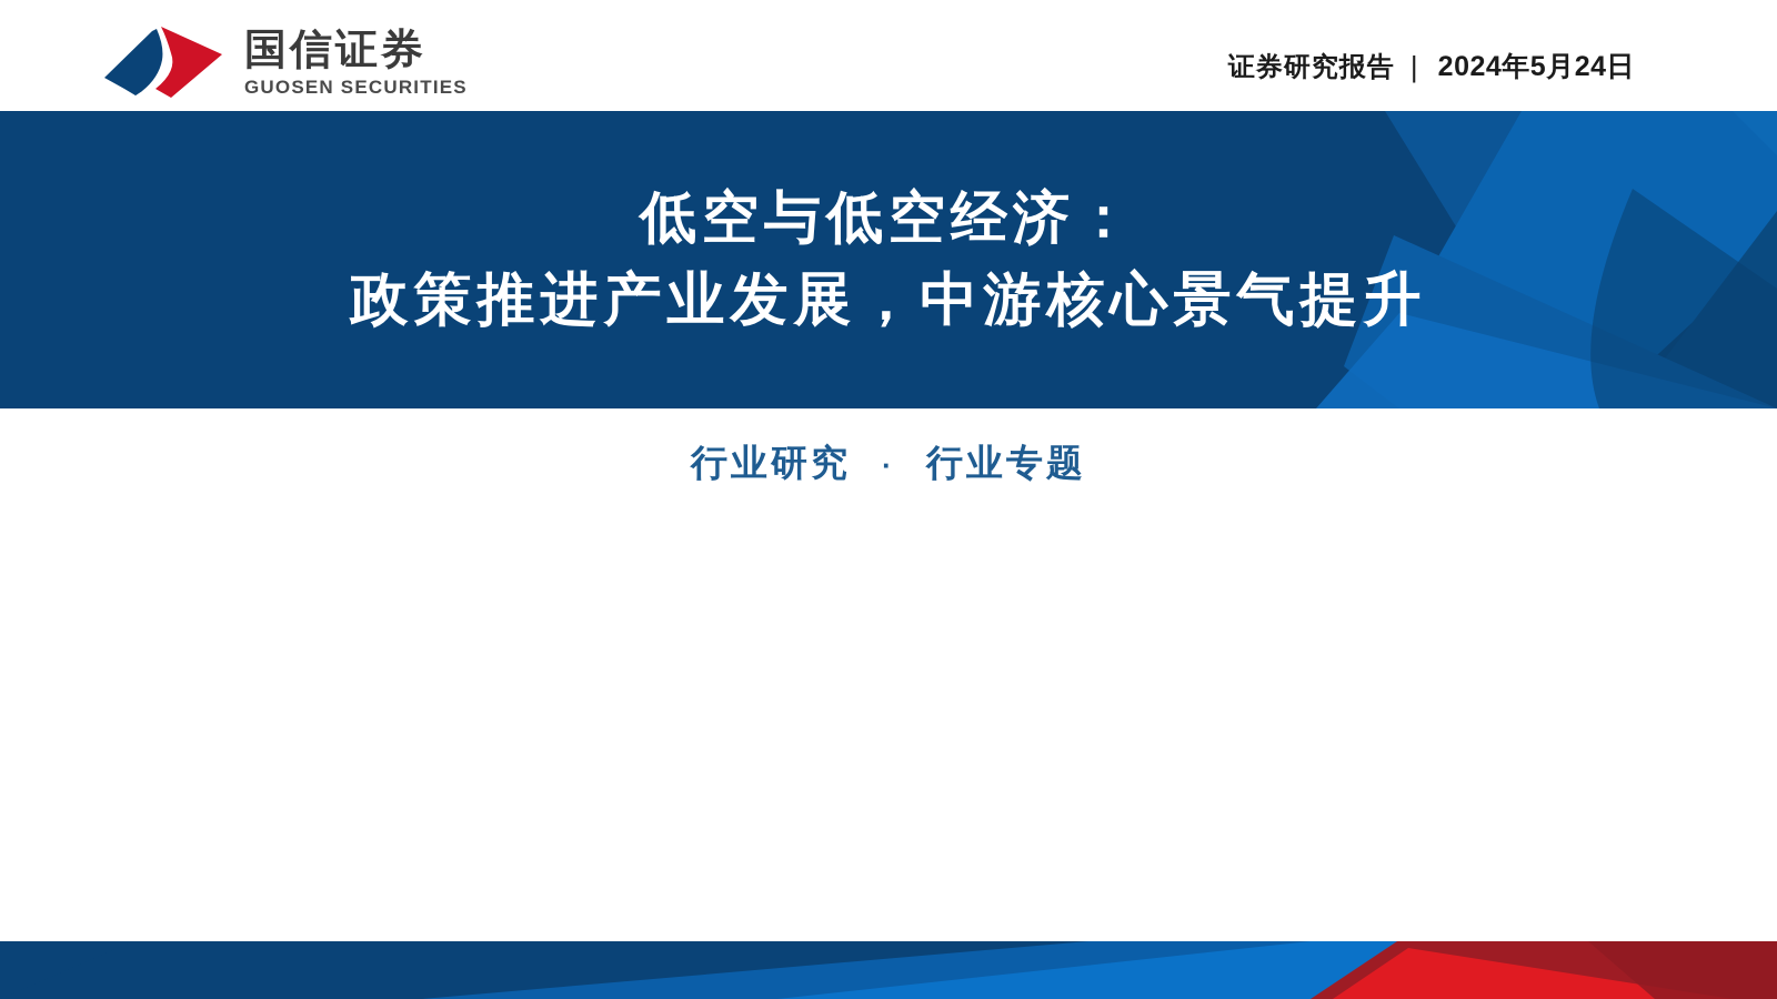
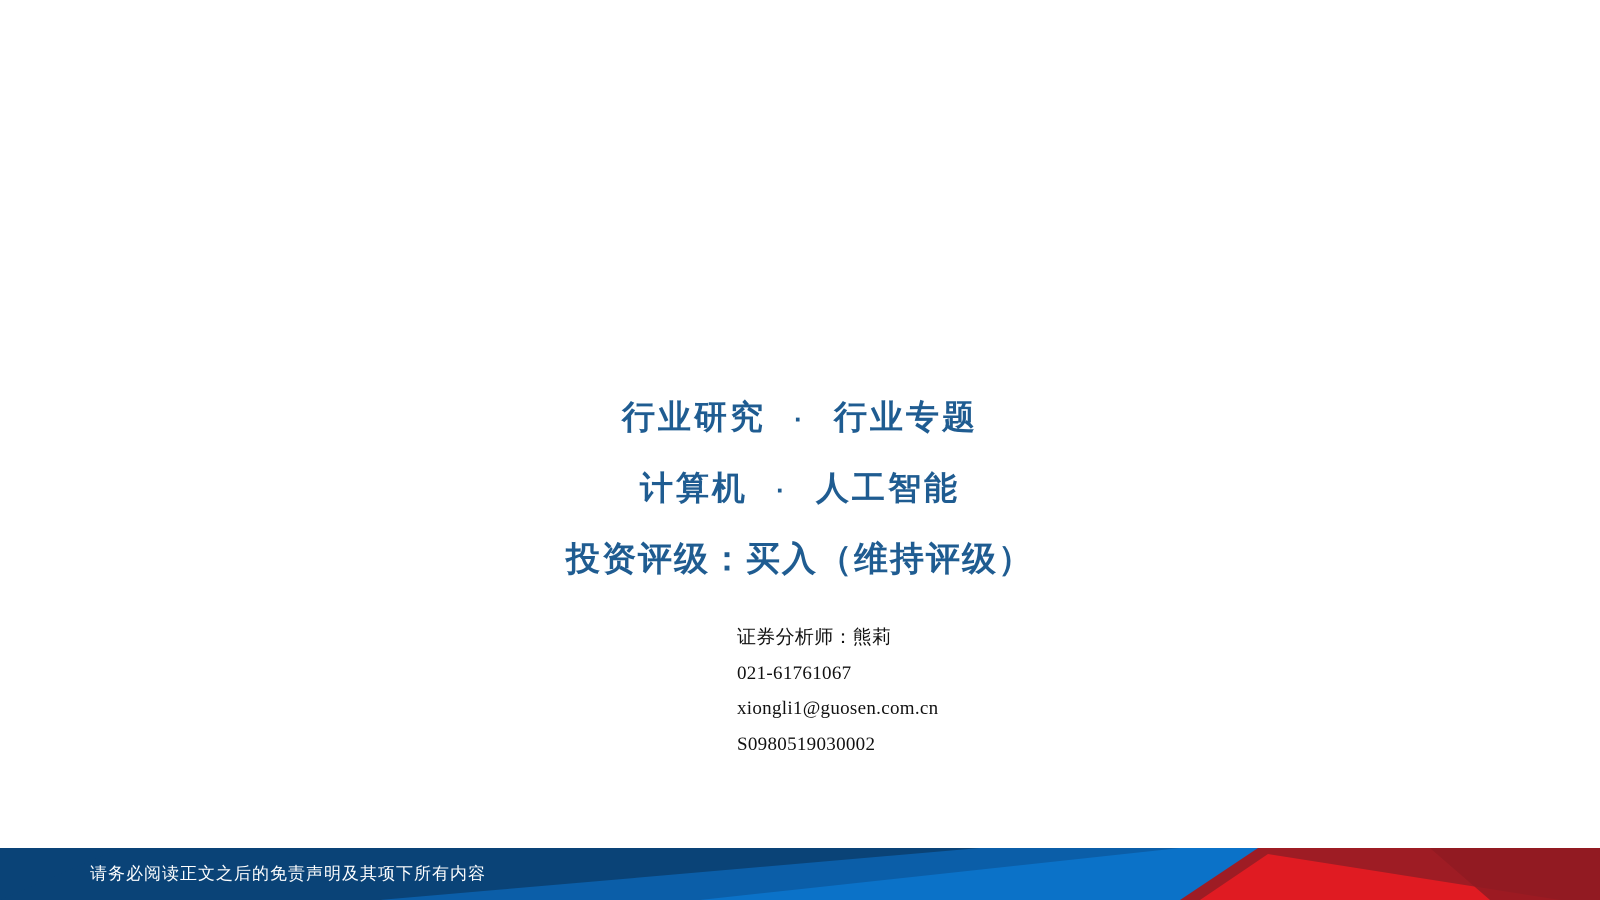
- 国信证券
- GUOSEN SECURITIES
- 证券研究报告
- |
- 2024年5月24日
- 低空与低空经济：
- 政策推进产业发展，中游核心景气提升
  行业研究 · 行业专题
+ 计算机 · 人工智能
+ 投资评级：买入（维持评级）
+ 证券分析师：熊莉
+ 021-61761067
+ xiongli1@guosen.com.cn
+ S0980519030002
+ 请务必阅读正文之后的免责声明及其项下所有内容
